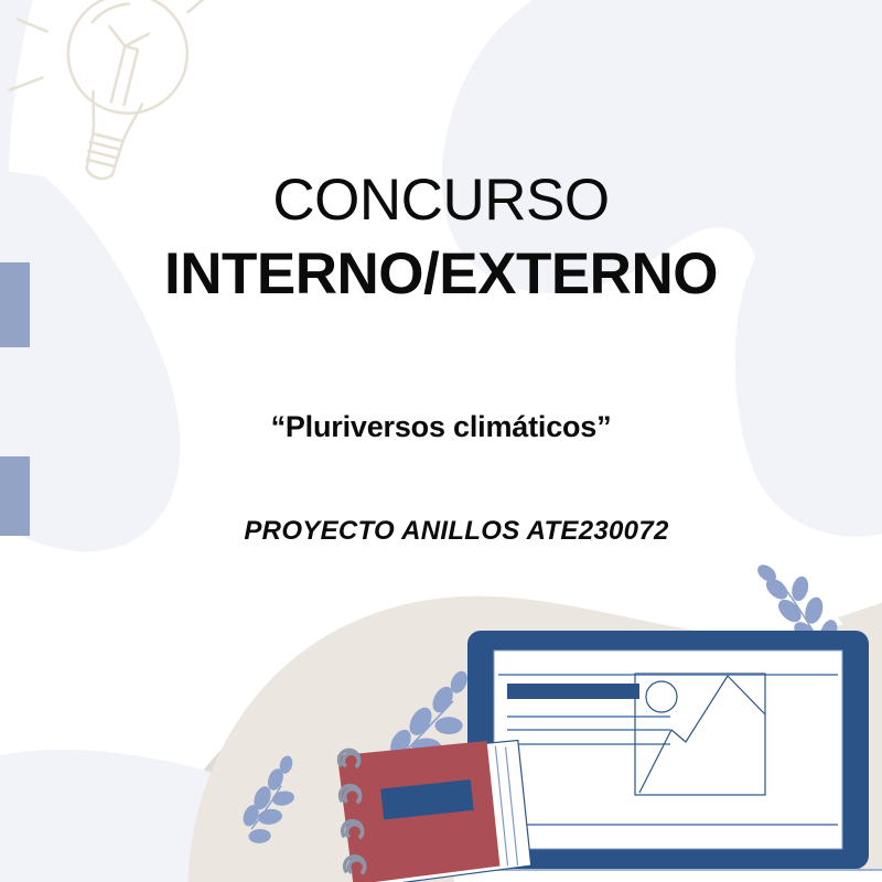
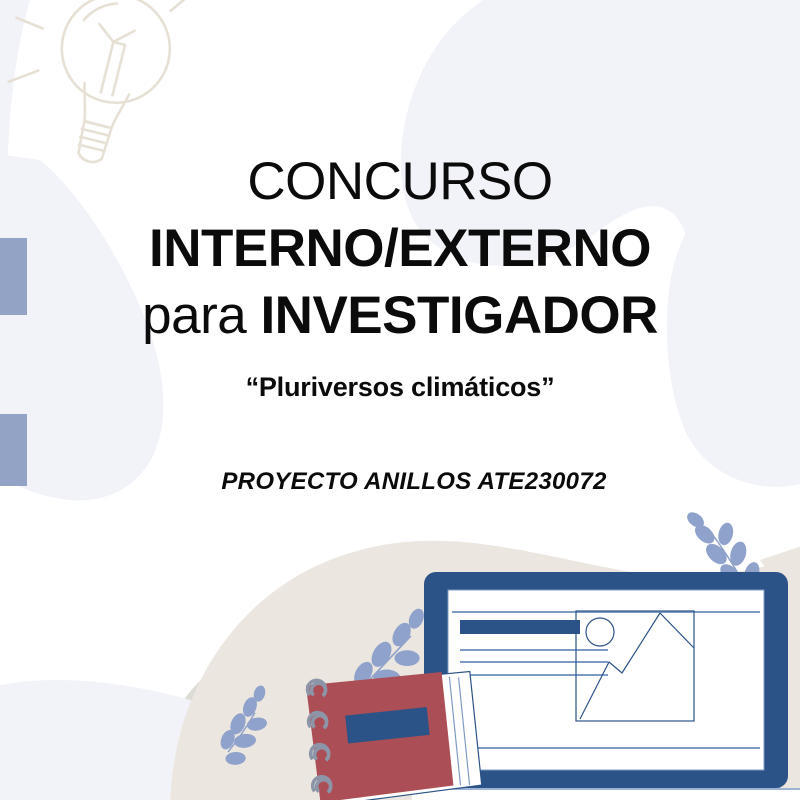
  CONCURSO INTERNO/EXTERNO
+ para INVESTIGADOR
  “Pluriversos climáticos”
  PROYECTO ANILLOS ATE230072
